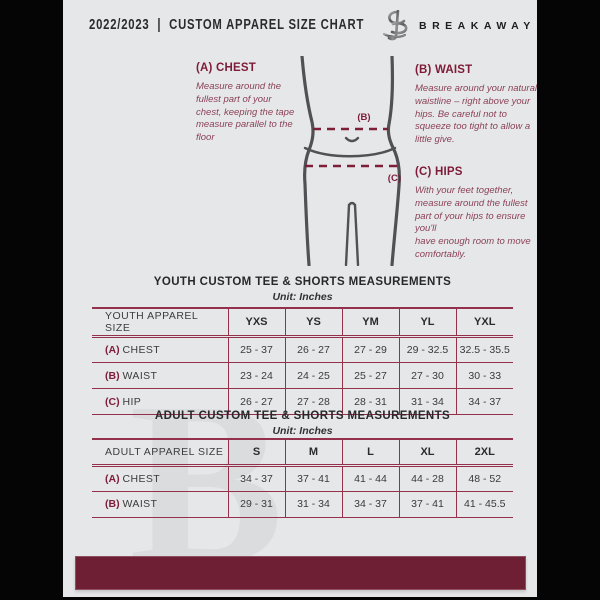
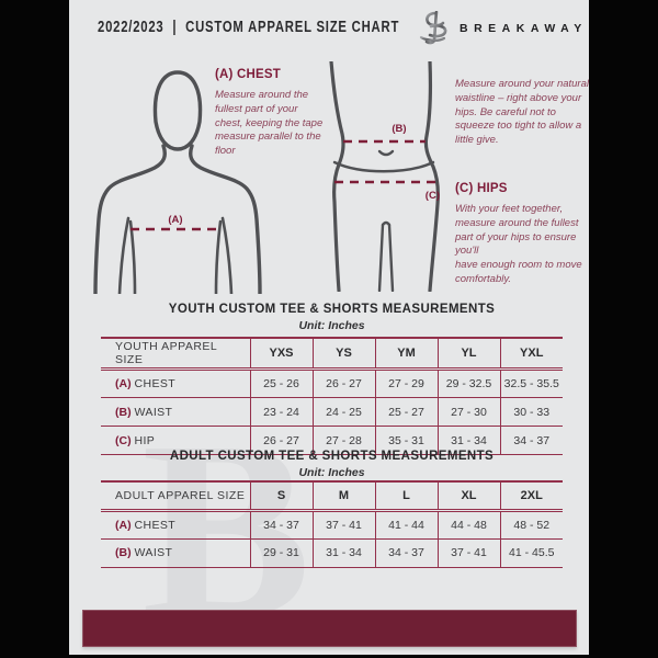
  B
  2022/2023 | CUSTOM APPAREL SIZE CHART
  BREAKAWAY
+ (A)
  (A) CHEST
  Measure around the fullest part of your chest, keeping the tape measure parallel to the floor
  (B)
  (C)
- (B) WAIST
  Measure around your natural waistline – right above your hips. Be careful not to squeeze too tight to allow a little give.
  (C) HIPS
  With your feet together, measure around the fullest part of your hips to ensure you'll
  have enough room to move comfortably.
  YOUTH CUSTOM TEE & SHORTS MEASUREMENTS
  Unit: Inches
  YOUTH APPAREL SIZE	YXS	YS	YM	YL	YXL
- (A) CHEST	25 - 37	26 - 27	27 - 29	29 - 32.5	32.5 - 35.5
+ (A) CHEST	25 - 26	26 - 27	27 - 29	29 - 32.5	32.5 - 35.5
  (B) WAIST	23 - 24	24 - 25	25 - 27	27 - 30	30 - 33
- (C) HIP	26 - 27	27 - 28	28 - 31	31 - 34	34 - 37
+ (C) HIP	26 - 27	27 - 28	35 - 31	31 - 34	34 - 37
  ADULT CUSTOM TEE & SHORTS MEASUREMENTS
  Unit: Inches
  ADULT APPAREL SIZE	S	M	L	XL	2XL
- (A) CHEST	34 - 37	37 - 41	41 - 44	44 - 28	48 - 52
+ (A) CHEST	34 - 37	37 - 41	41 - 44	44 - 48	48 - 52
  (B) WAIST	29 - 31	31 - 34	34 - 37	37 - 41	41 - 45.5
